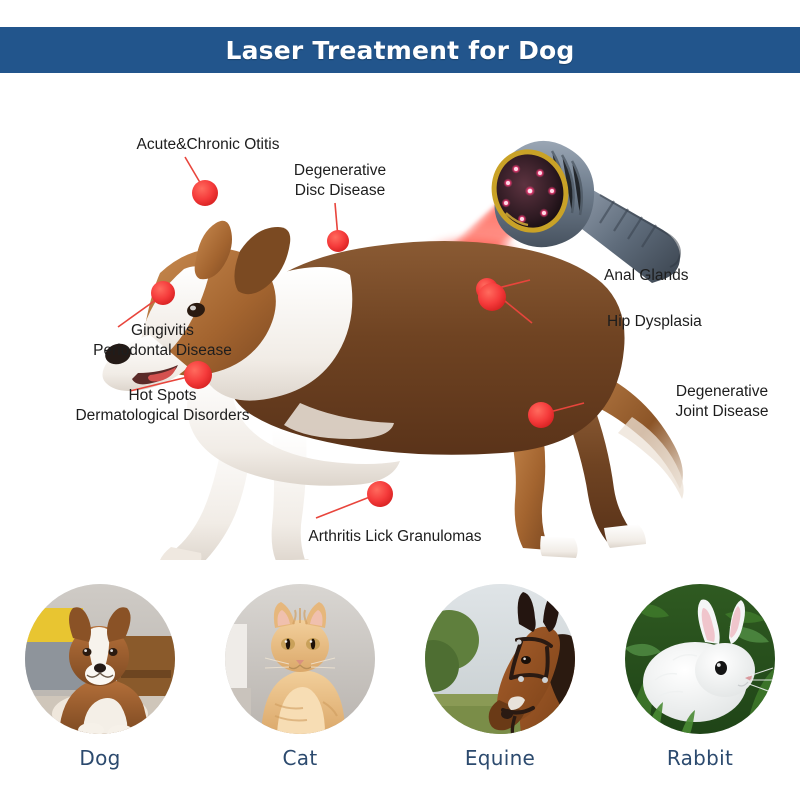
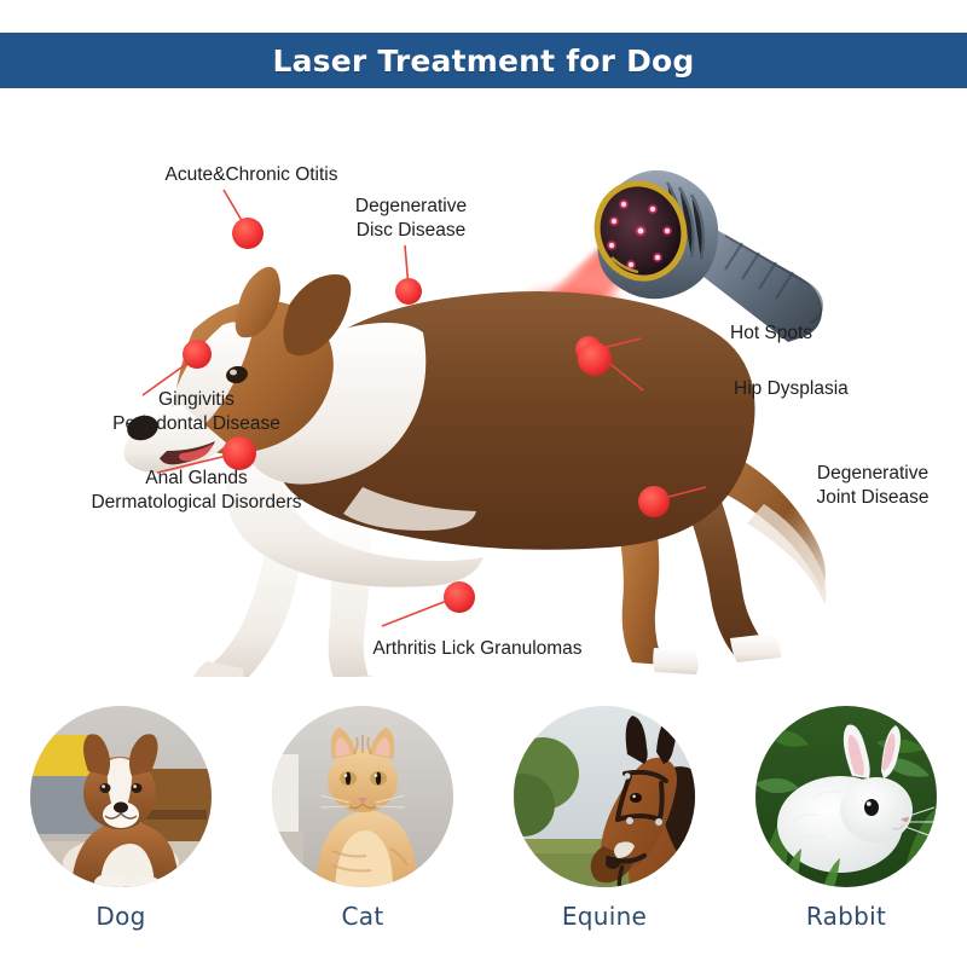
  Laser Treatment for Dog
  Acute&Chronic Otitis
  Degenerative
  Disc Disease
- Anal Glands
+ Hot Spots
  Hip Dysplasia
  Degenerative
  Joint Disease
  Gingivitis
  Periodontal Disease
- Hot Spots
+ Anal Glands
  Dermatological Disorders
  Arthritis Lick Granulomas
  Dog
  Cat
  Equine
  Rabbit
